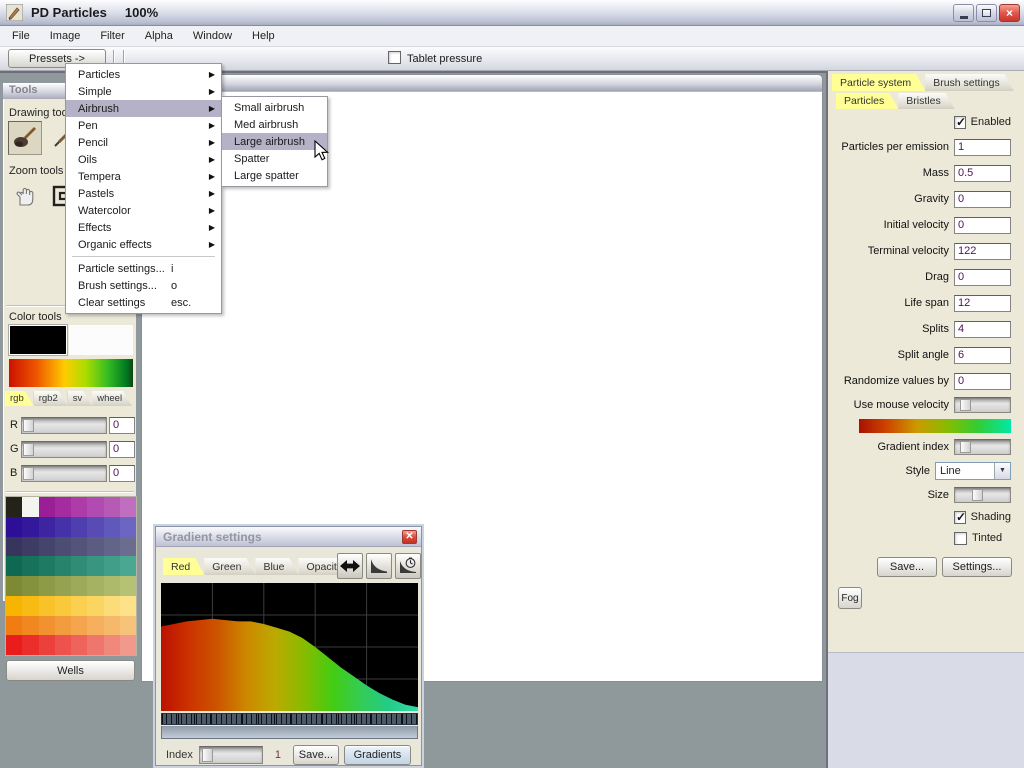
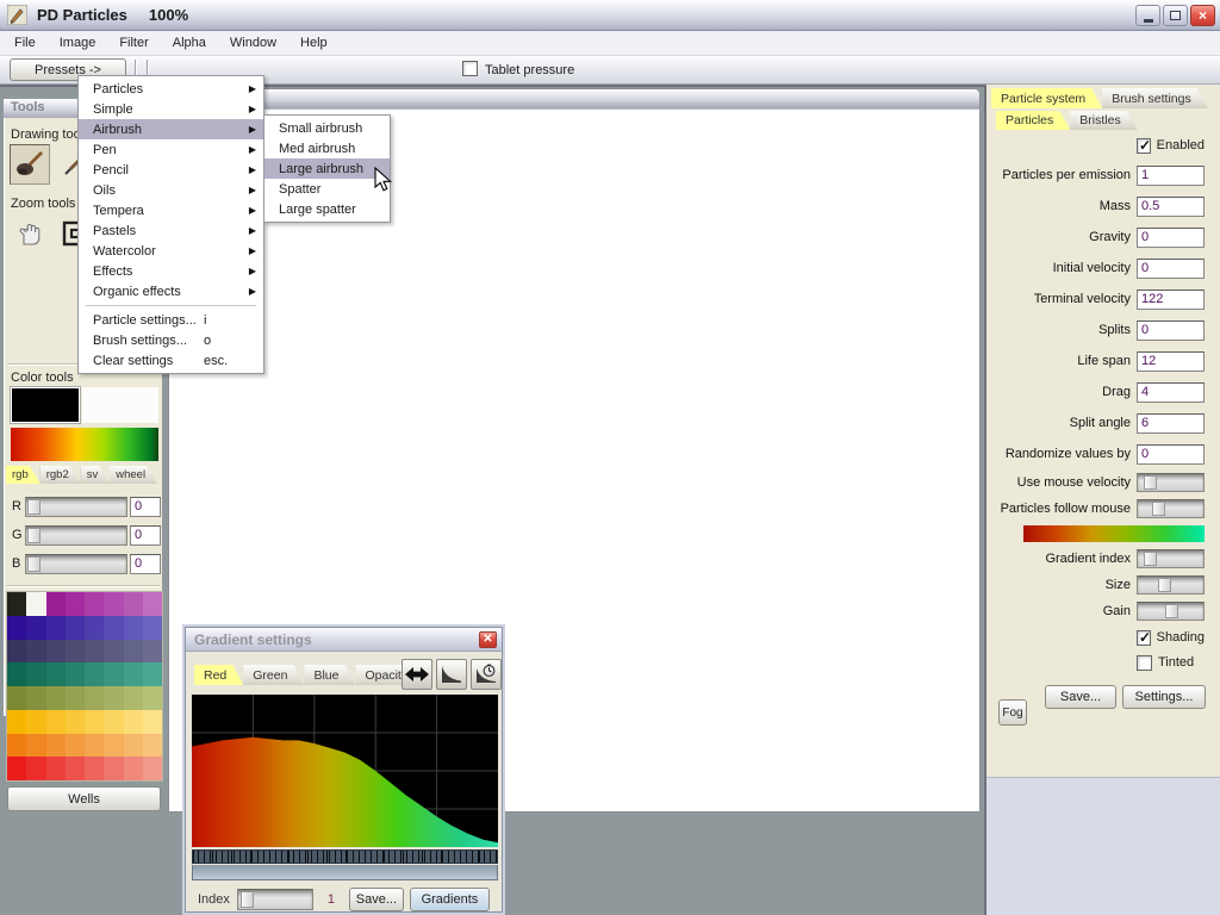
  PD Particles
  100%
  ×
  File
  Image
  Filter
  Alpha
  Window
  Help
  Pressets ->
  Tablet pressure
  Tools
  Drawing to
  Zoom tools
  Color tools
  rgb
  rgb2
  sv
  wheel
  R
  0
  G
  0
  B
  0
  Wells
  Particle system
  Brush settings
  Particles
  Bristles
  Enabled
  Particles per emission
  1
  Mass
  0.5
  Gravity
  0
  Initial velocity
  0
  Terminal velocity
  122
- Drag
+ Splits
  0
  Life span
  12
- Splits
+ Drag
  4
  Split angle
  6
  Randomize values by
  0
  Use mouse velocity
+ Particles follow mouse
  Gradient index
- Style
- Line
  Size
+ Gain
  Shading
  Tinted
  Save...
  Settings...
  Fog
  Particles
  ▶
  Simple
  ▶
  Airbrush
  ▶
  Pen
  ▶
  Pencil
  ▶
  Oils
  ▶
  Tempera
  ▶
  Pastels
  ▶
  Watercolor
  ▶
  Effects
  ▶
  Organic effects
  ▶
  Particle settings...
  i
  Brush settings...
  o
  Clear settings
  esc.
  Small airbrush
  Med airbrush
  Large airbrush
  Spatter
  Large spatter
  Gradient settings
  ✕
  Red
  Green
  Blue
  Opacit
  Index
  1
  Save...
  Gradients
